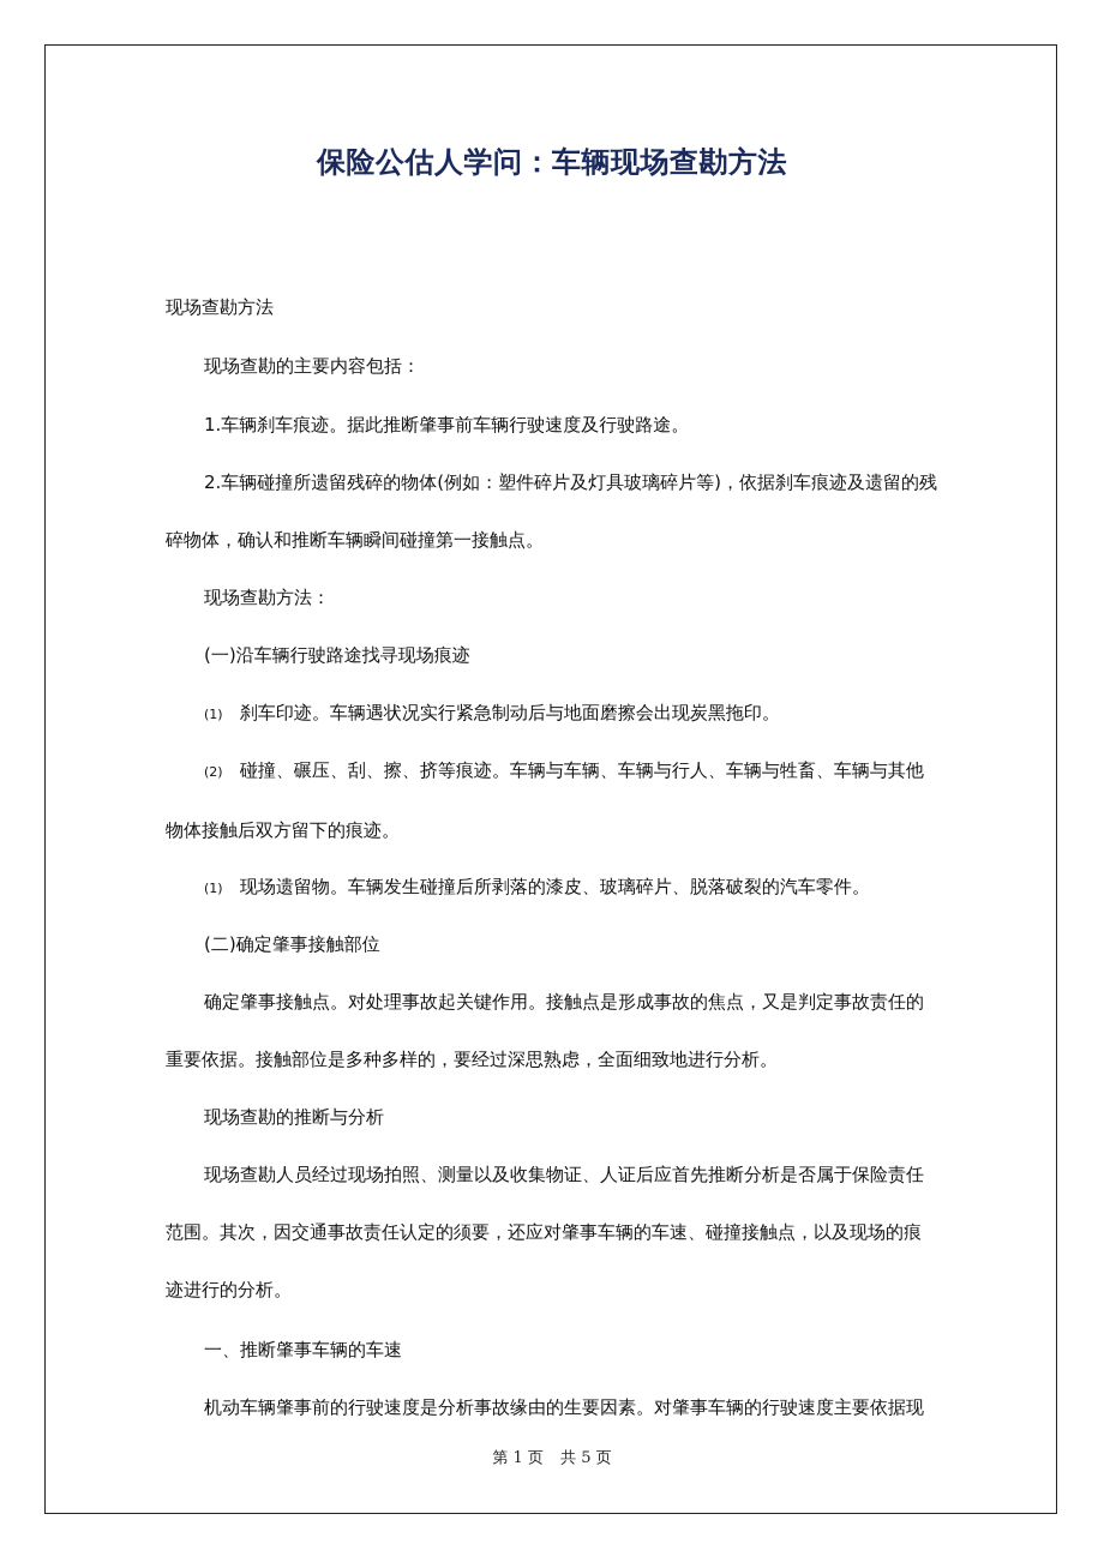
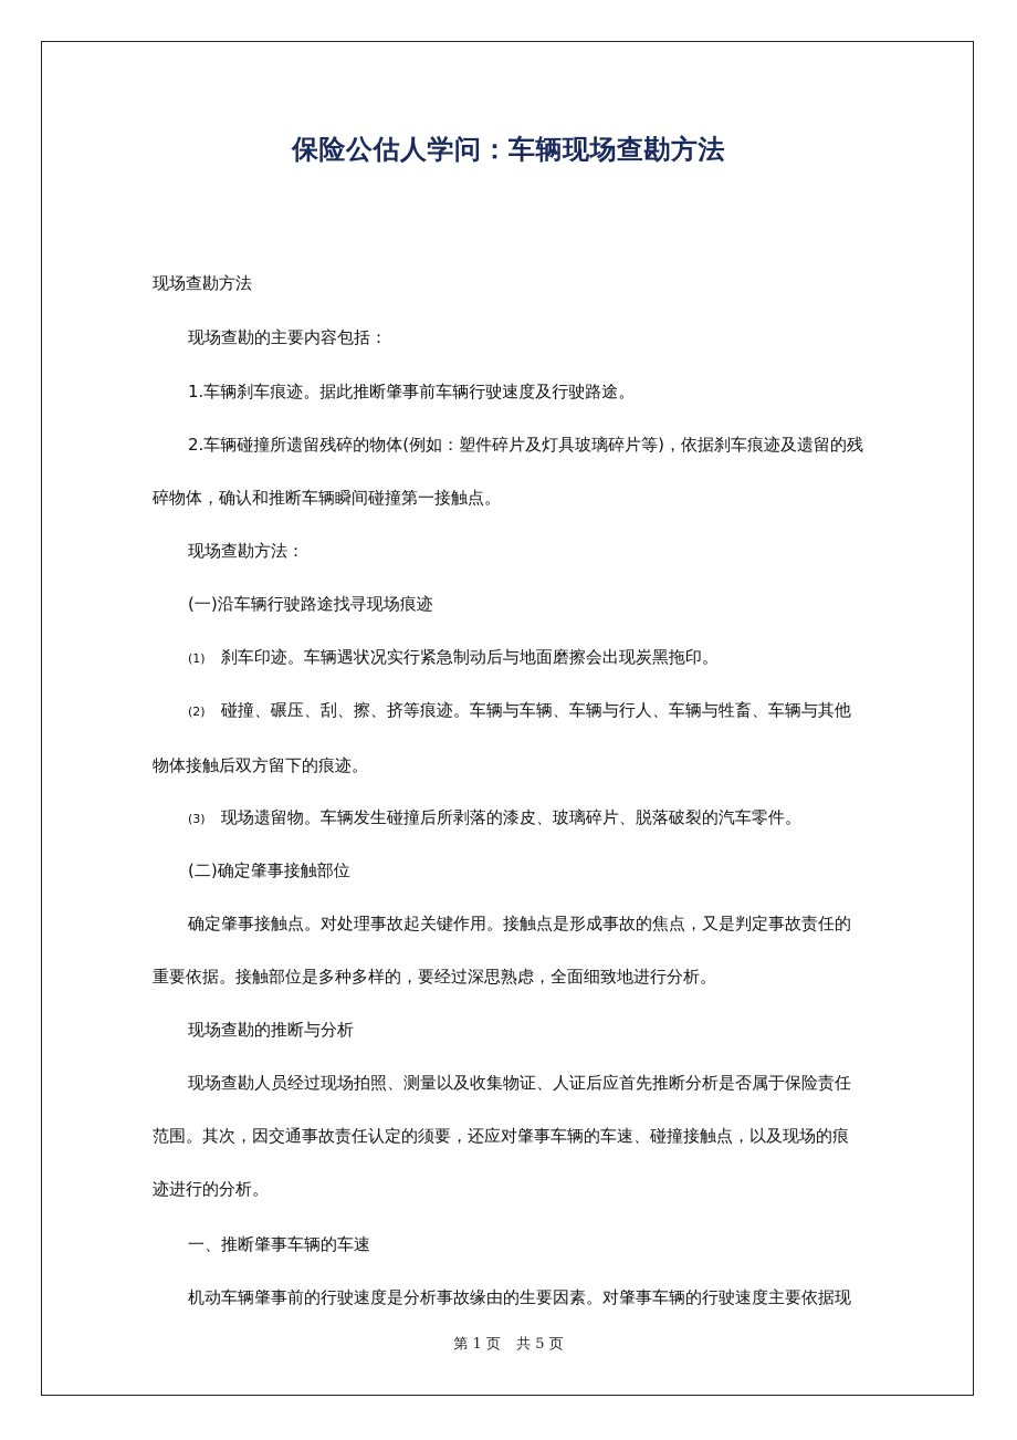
  保险公估人学问：车辆现场查勘方法
  现场查勘方法
  现场查勘的主要内容包括：
  1.车辆刹车痕迹。据此推断肇事前车辆行驶速度及行驶路途。
  2.车辆碰撞所遗留残碎的物体(例如：塑件碎片及灯具玻璃碎片等)，依据刹车痕迹及遗留的残碎物体，确认和推断车辆瞬间碰撞第一接触点。
  现场查勘方法：
  (一)沿车辆行驶路途找寻现场痕迹
  (1) 刹车印迹。车辆遇状况实行紧急制动后与地面磨擦会出现炭黑拖印。
  (2) 碰撞、碾压、刮、擦、挤等痕迹。车辆与车辆、车辆与行人、车辆与牲畜、车辆与其他物体接触后双方留下的痕迹。
- (1) 现场遗留物。车辆发生碰撞后所剥落的漆皮、玻璃碎片、脱落破裂的汽车零件。
+ (3) 现场遗留物。车辆发生碰撞后所剥落的漆皮、玻璃碎片、脱落破裂的汽车零件。
  (二)确定肇事接触部位
  确定肇事接触点。对处理事故起关键作用。接触点是形成事故的焦点，又是判定事故责任的重要依据。接触部位是多种多样的，要经过深思熟虑，全面细致地进行分析。
  现场查勘的推断与分析
  现场查勘人员经过现场拍照、测量以及收集物证、人证后应首先推断分析是否属于保险责任范围。其次，因交通事故责任认定的须要，还应对肇事车辆的车速、碰撞接触点，以及现场的痕迹进行的分析。
  一、推断肇事车辆的车速
  机动车辆肇事前的行驶速度是分析事故缘由的生要因素。对肇事车辆的行驶速度主要依据现
  第 1 页 共 5 页
